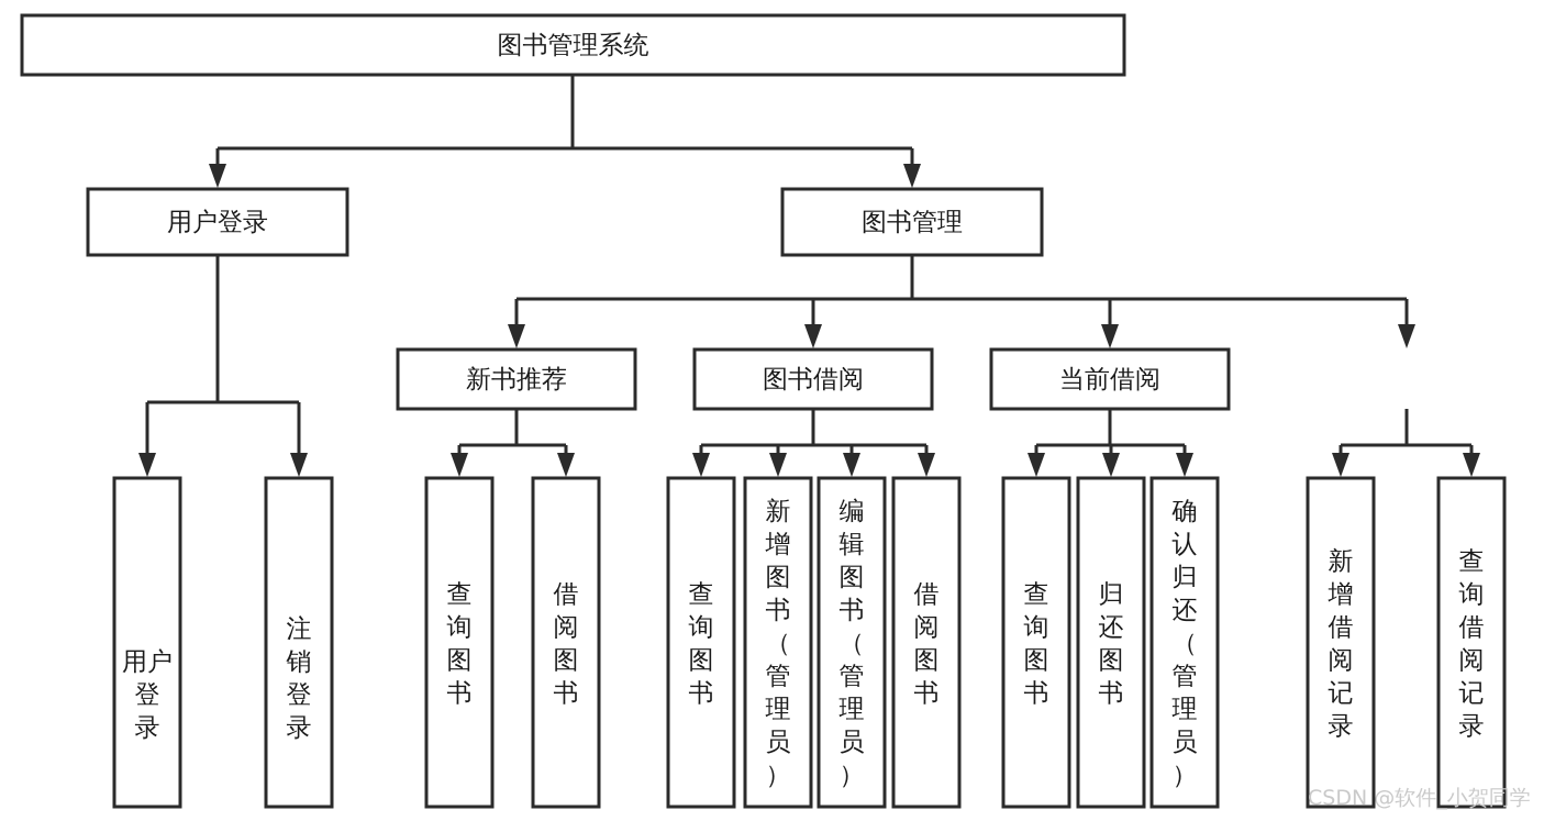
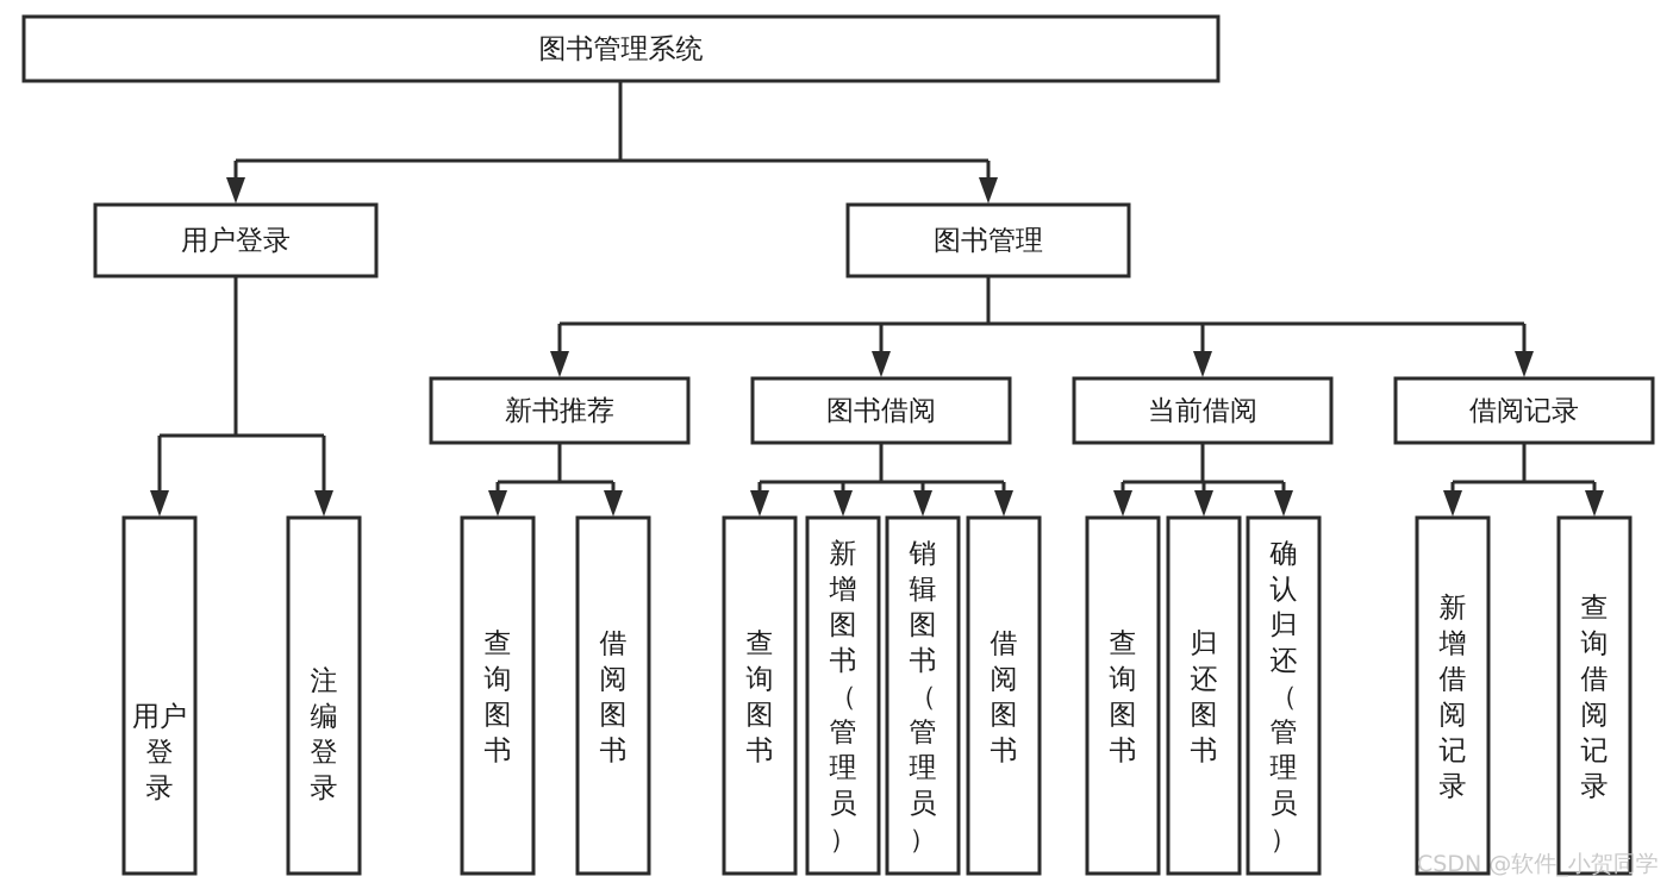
  图书管理系统
  用户登录
  图书管理
  新书推荐
  图书借阅
  当前借阅
+ 借阅记录
  用户登录
- 注销登录
+ 注编登录
  查询图书
  借阅图书
  查询图书
  新增图书（管理员）
- 编辑图书（管理员）
+ 销辑图书（管理员）
  借阅图书
  查询图书
  归还图书
  确认归还（管理员）
  新增借阅记录
  查询借阅记录
  CSDN @软件_小贺同学
